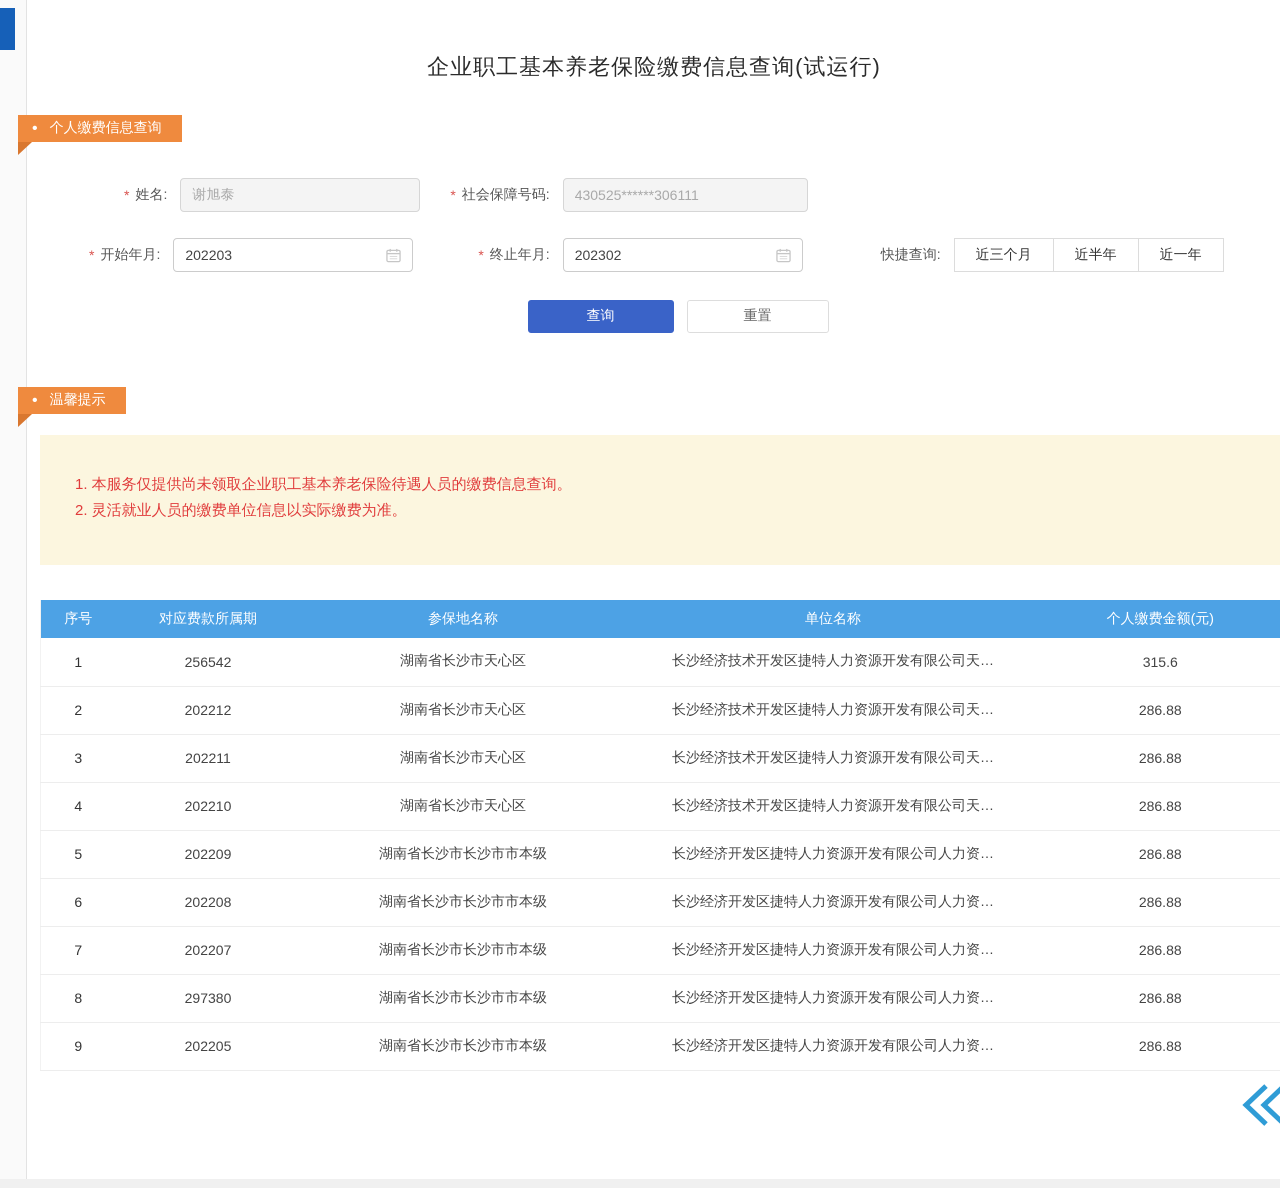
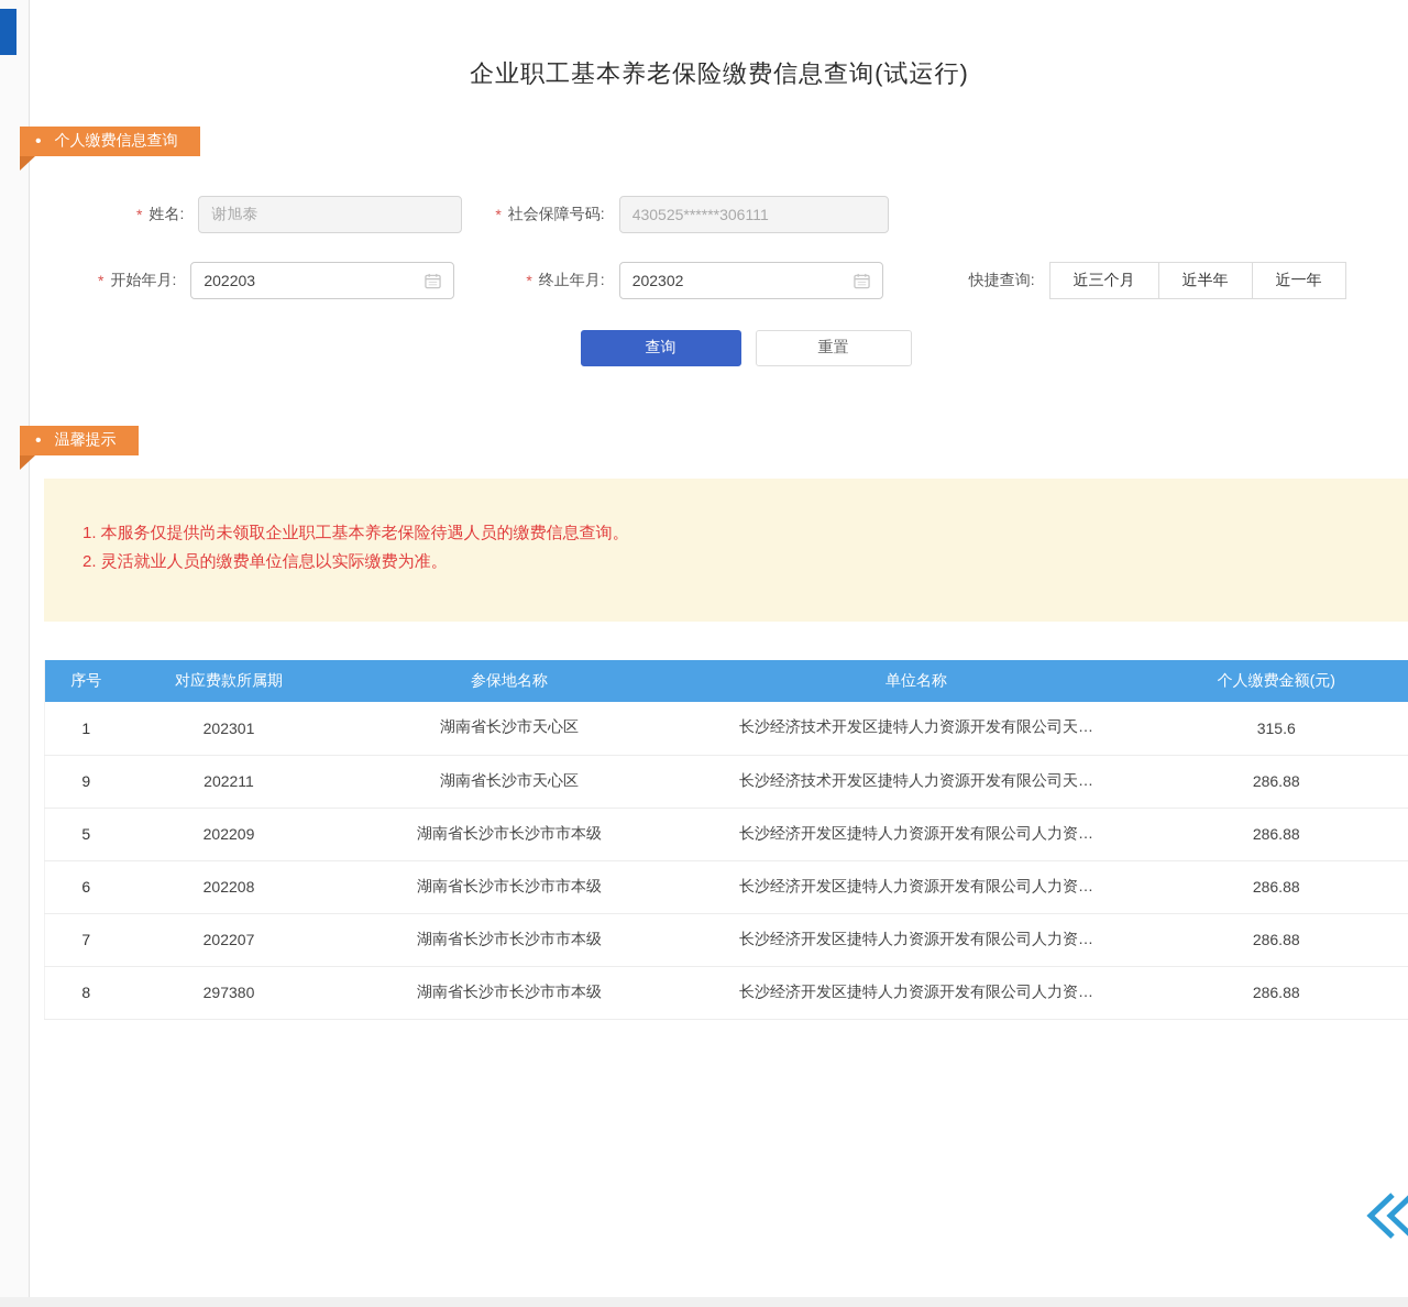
  企业职工基本养老保险缴费信息查询(试运行)
  •
  个人缴费信息查询
  *
  姓名:
  谢旭泰
  *
  社会保障号码:
  430525******306111
  *
  开始年月:
  202203
  *
  终止年月:
  202302
  快捷查询:
  近三个月
  近半年
  近一年
  查询
  重置
  •
  温馨提示
  1. 本服务仅提供尚未领取企业职工基本养老保险待遇人员的缴费信息查询。
  2. 灵活就业人员的缴费单位信息以实际缴费为准。
  序号	对应费款所属期	参保地名称	单位名称	个人缴费金额(元)
- 1	256542	湖南省长沙市天心区	长沙经济技术开发区捷特人力资源开发有限公司天…	315.6
+ 1	202301	湖南省长沙市天心区	长沙经济技术开发区捷特人力资源开发有限公司天…	315.6
- 2	202212	湖南省长沙市天心区	长沙经济技术开发区捷特人力资源开发有限公司天…	286.88
- 3	202211	湖南省长沙市天心区	长沙经济技术开发区捷特人力资源开发有限公司天…	286.88
+ 9	202211	湖南省长沙市天心区	长沙经济技术开发区捷特人力资源开发有限公司天…	286.88
- 4	202210	湖南省长沙市天心区	长沙经济技术开发区捷特人力资源开发有限公司天…	286.88
  5	202209	湖南省长沙市长沙市市本级	长沙经济开发区捷特人力资源开发有限公司人力资…	286.88
  6	202208	湖南省长沙市长沙市市本级	长沙经济开发区捷特人力资源开发有限公司人力资…	286.88
  7	202207	湖南省长沙市长沙市市本级	长沙经济开发区捷特人力资源开发有限公司人力资…	286.88
  8	297380	湖南省长沙市长沙市市本级	长沙经济开发区捷特人力资源开发有限公司人力资…	286.88
- 9	202205	湖南省长沙市长沙市市本级	长沙经济开发区捷特人力资源开发有限公司人力资…	286.88
